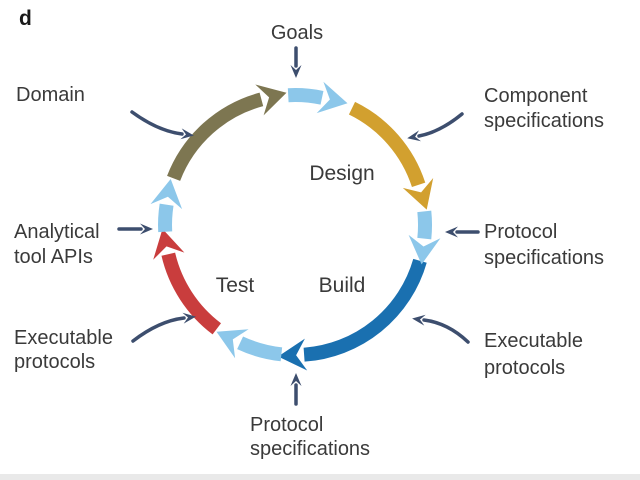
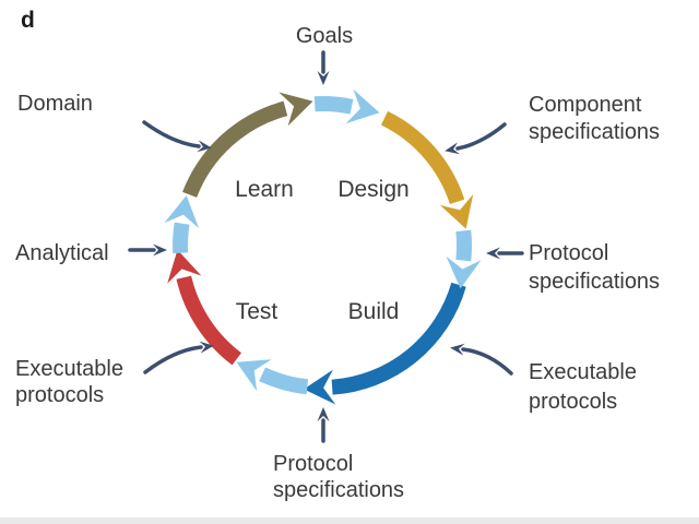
  d
  Goals
  Domain
  Analytical
- tool APIs
  Executable
  protocols
  Component
  specifications
  Protocol
  specifications
  Executable
  protocols
  Protocol
  specifications
+ Learn
  Design
  Test
  Build
